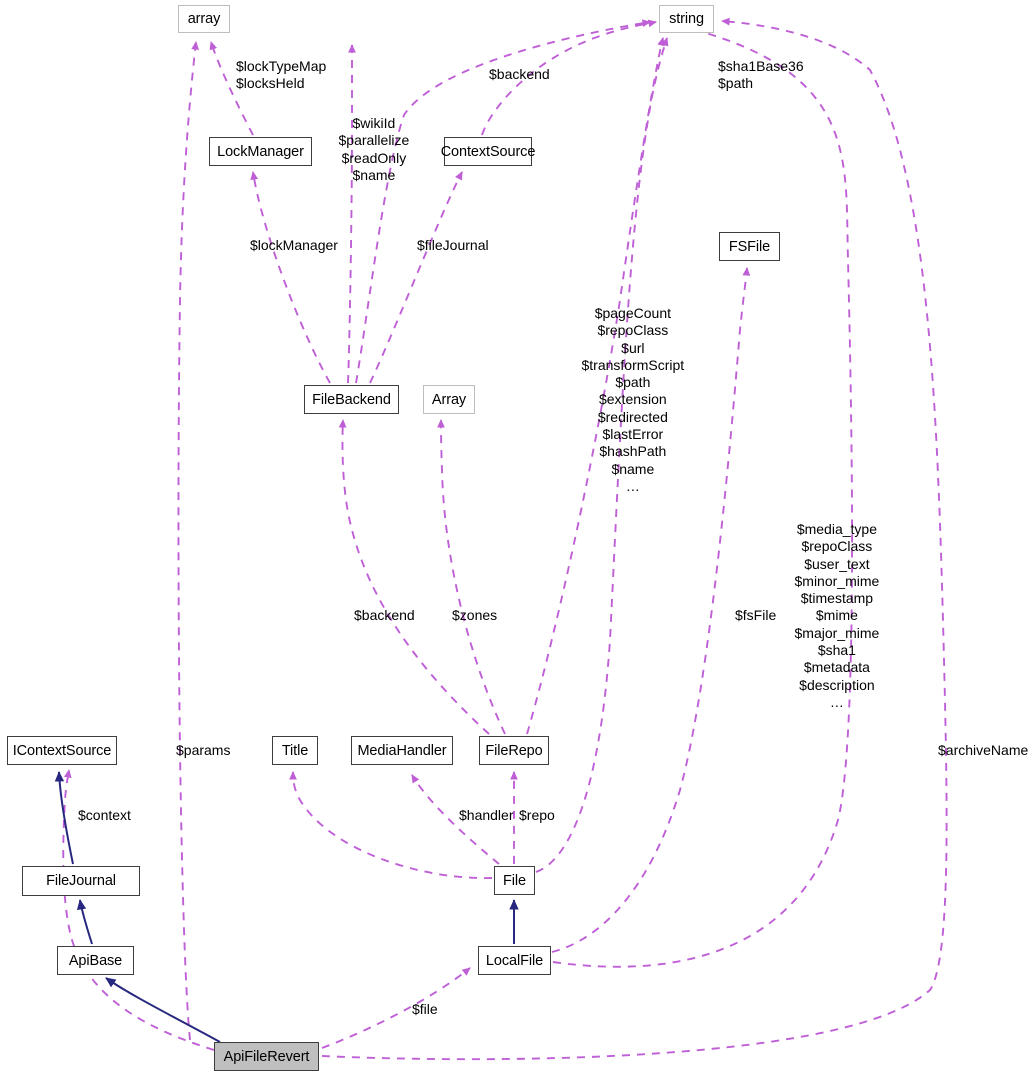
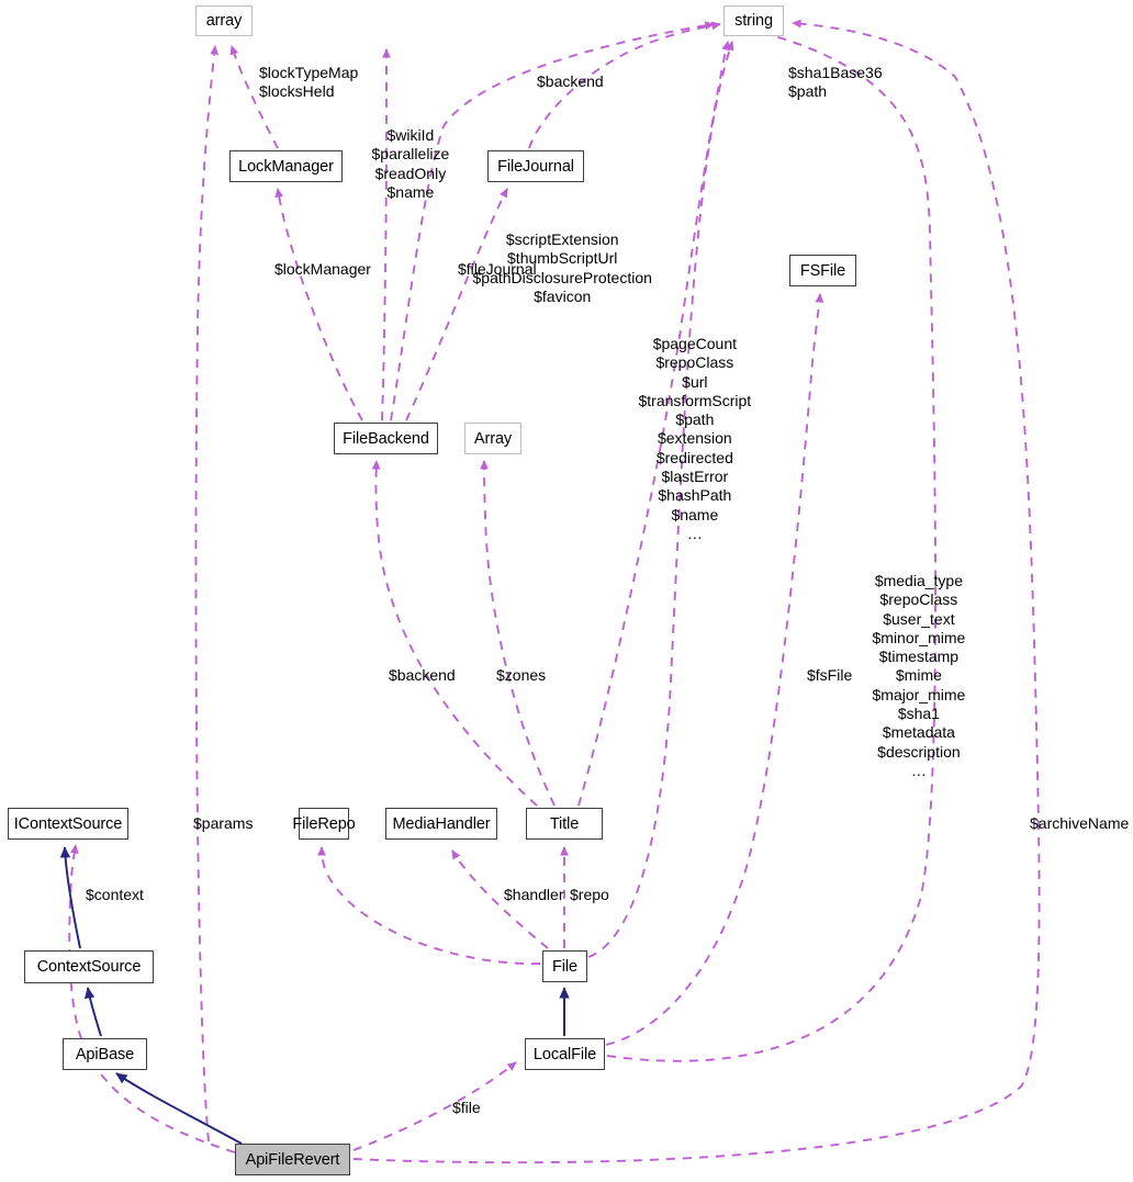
  array
  string
  LockManager
- ContextSource
+ FileJournal
  FSFile
  FileBackend
  Array
  IContextSource
- Title
+ FileRepo
  MediaHandler
- FileRepo
+ Title
- FileJournal
+ ContextSource
  ApiBase
  File
  LocalFile
  ApiFileRevert
  $lockTypeMap
  $locksHeld
  $backend
  $sha1Base36
  $path
  $wikiId
  $parallelize
  $readOnly
  $name
+ $scriptExtension
+ $thumbScriptUrl
+ $pathDisclosureProtection
+ $favicon
  $lockManager
  $fileJournal
  $pageCount
  $repoClass
  $url
  $transformScript
  $path
  $extension
  $redirected
  $lastError
  $hashPath
  $name
  …
  $media_type
  $repoClass
  $user_text
  $minor_mime
  $timestamp
  $mime
  $major_mime
  $sha1
  $metadata
  $description
  …
  $backend
  $zones
  $fsFile
  $params
  $archiveName
  $handler
  $repo
  $context
  $file
